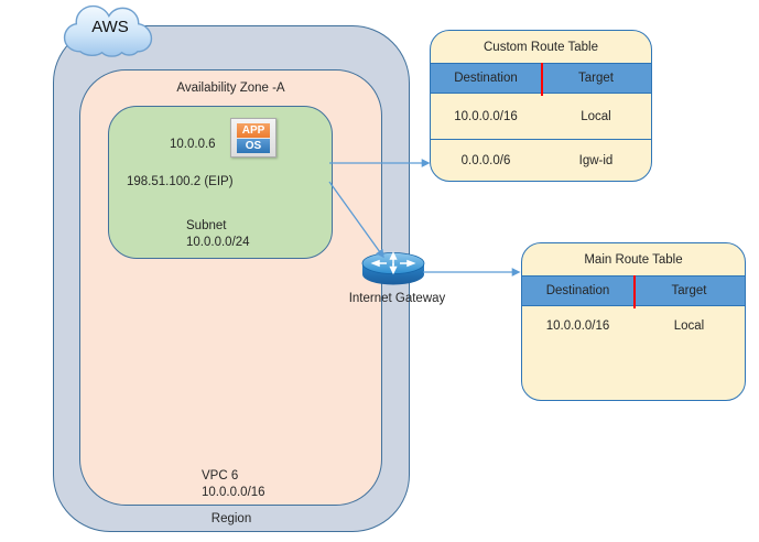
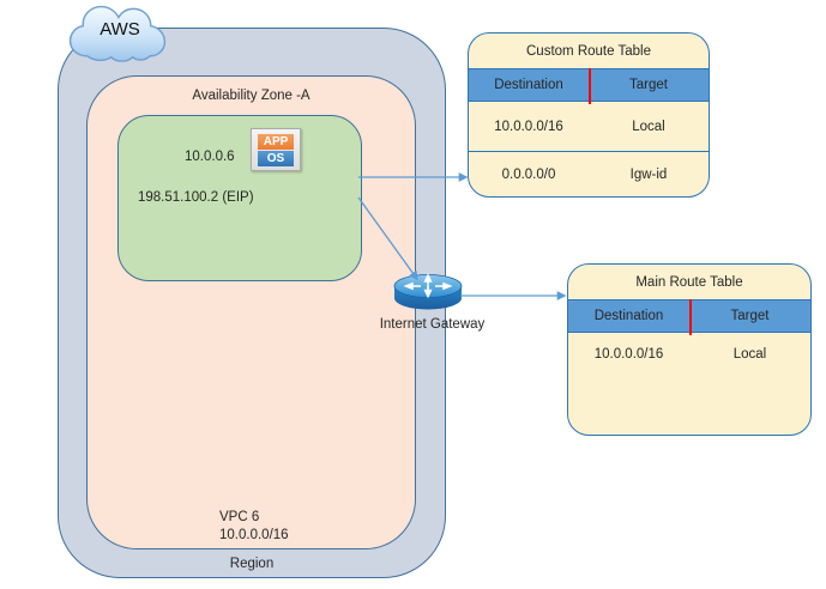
  Region
  Availability Zone -A
  10.0.0.6
  APP
  OS
  198.51.100.2 (EIP)
- Subnet
- 10.0.0.0/24
  VPC 6
  10.0.0.0/16
  AWS
  Internet Gateway
  Custom Route Table
  Destination
  Target
  10.0.0.0/16
  Local
- 0.0.0.0/6
+ 0.0.0.0/0
  Igw-id
  Main Route Table
  Destination
  Target
  10.0.0.0/16
  Local
